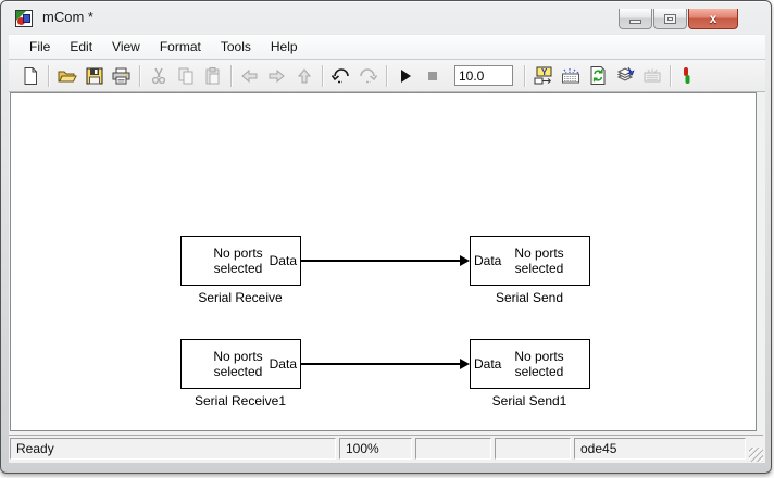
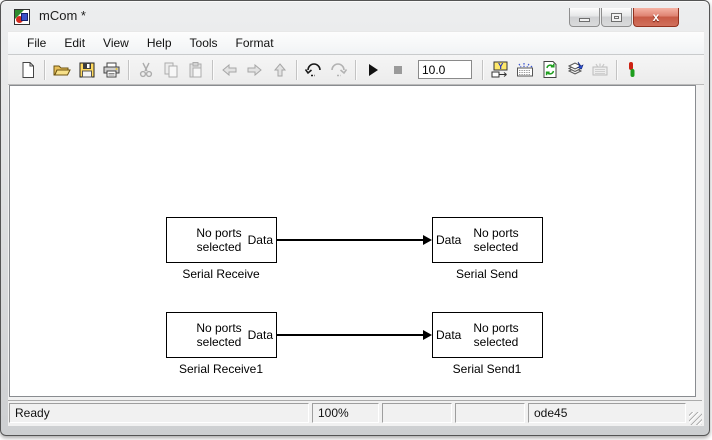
  mCom *
  x
  File
  Edit
  View
- Format
+ Help
  Tools
- Help
+ Format
  10.0
  Y
  No ports
  selected
  Data
  Data
  No ports
  selected
  Serial Receive
  Serial Send
  No ports
  selected
  Data
  Data
  No ports
  selected
  Serial Receive1
  Serial Send1
  Ready
  100%
  ode45
